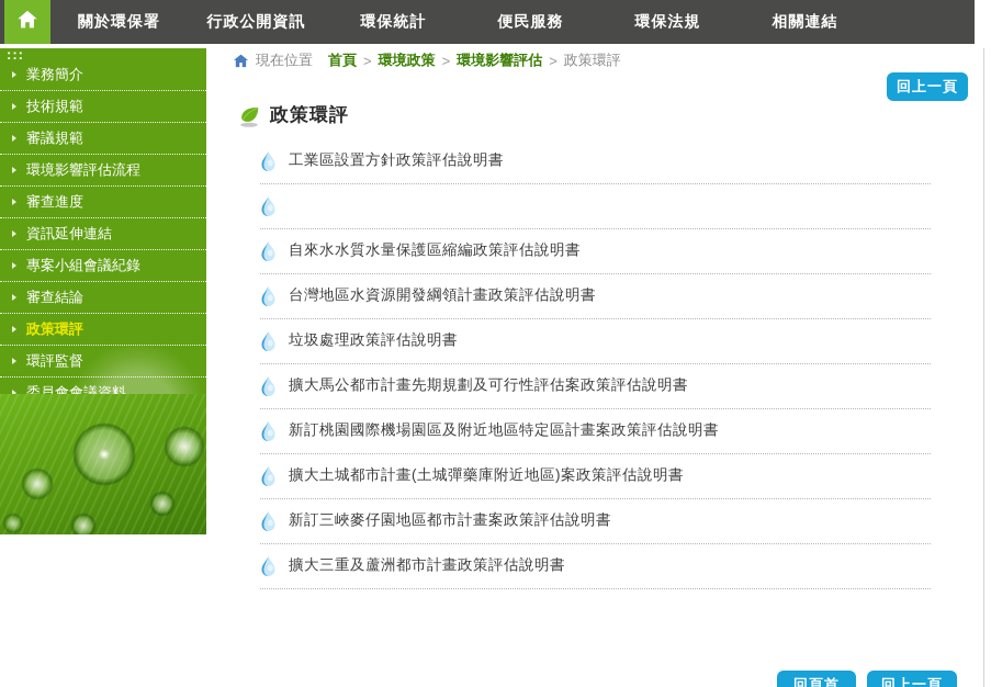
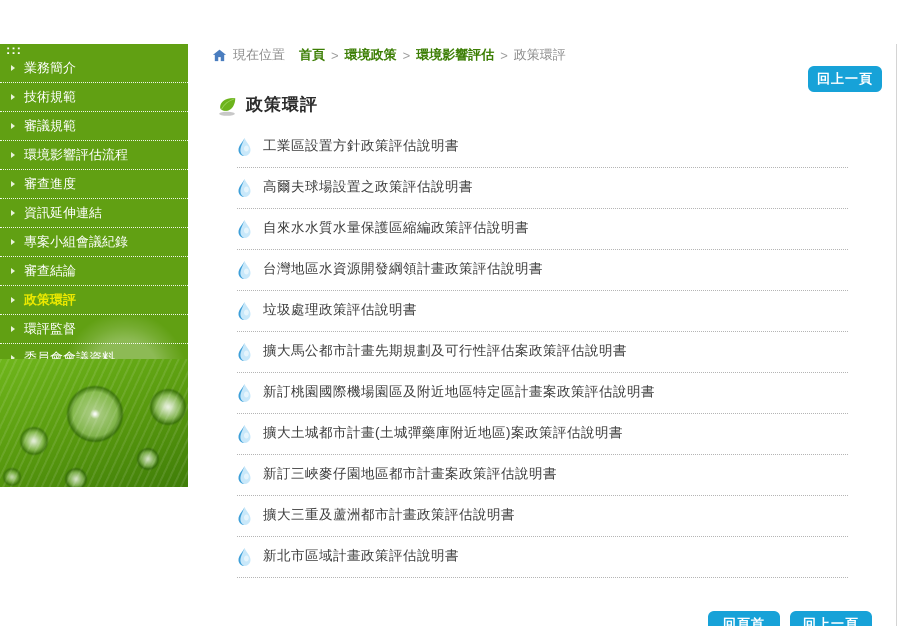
- 關於環保署
- 行政公開資訊
- 環保統計
- 便民服務
- 環保法規
- 相關連結
  :::
  業務簡介
  技術規範
  審議規範
  環境影響評估流程
  審查進度
  資訊延伸連結
  專案小組會議紀錄
  審查結論
  政策環評
  環評監督
  委員會會議資料
  現在位置
  首頁
  >
  環境政策
  >
  環境影響評估
  >
  政策環評
  回上一頁
  政策環評
  工業區設置方針政策評估說明書
+ 高爾夫球場設置之政策評估說明書
  自來水水質水量保護區縮編政策評估說明書
  台灣地區水資源開發綱領計畫政策評估說明書
  垃圾處理政策評估說明書
  擴大馬公都市計畫先期規劃及可行性評估案政策評估說明書
  新訂桃園國際機場園區及附近地區特定區計畫案政策評估說明書
  擴大土城都市計畫(土城彈藥庫附近地區)案政策評估說明書
  新訂三峽麥仔園地區都市計畫案政策評估說明書
  擴大三重及蘆洲都市計畫政策評估說明書
+ 新北市區域計畫政策評估說明書
  回頁首
  回上一頁
